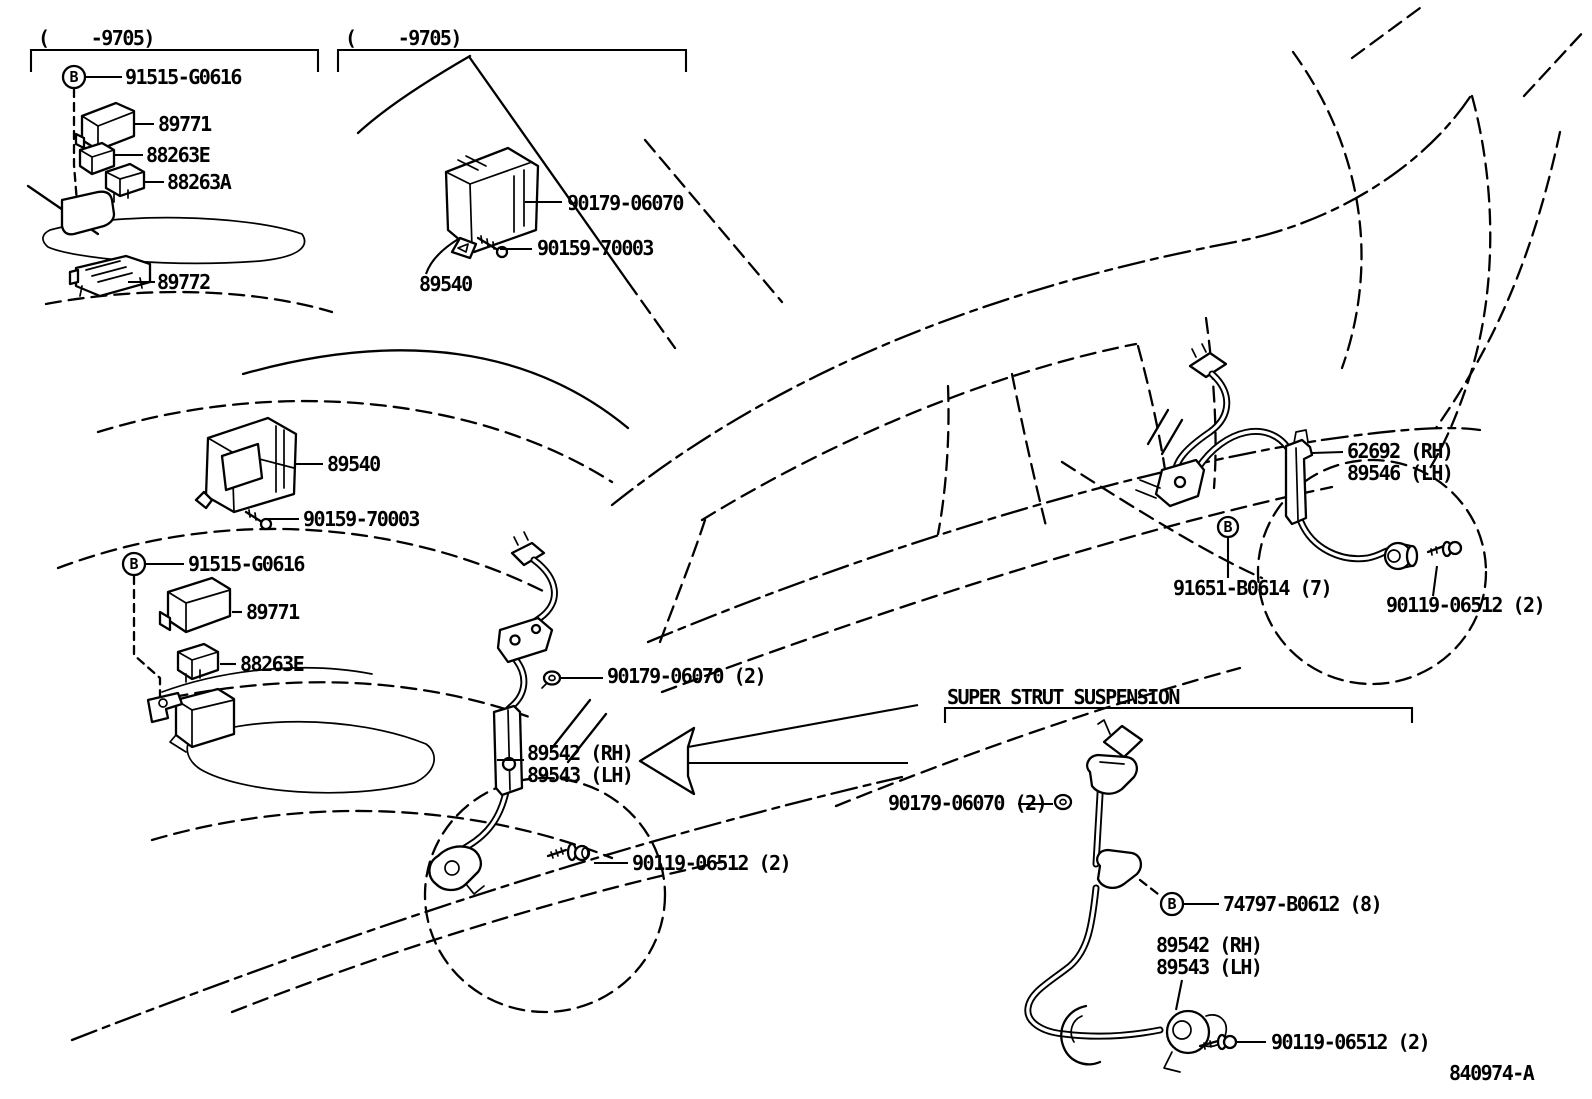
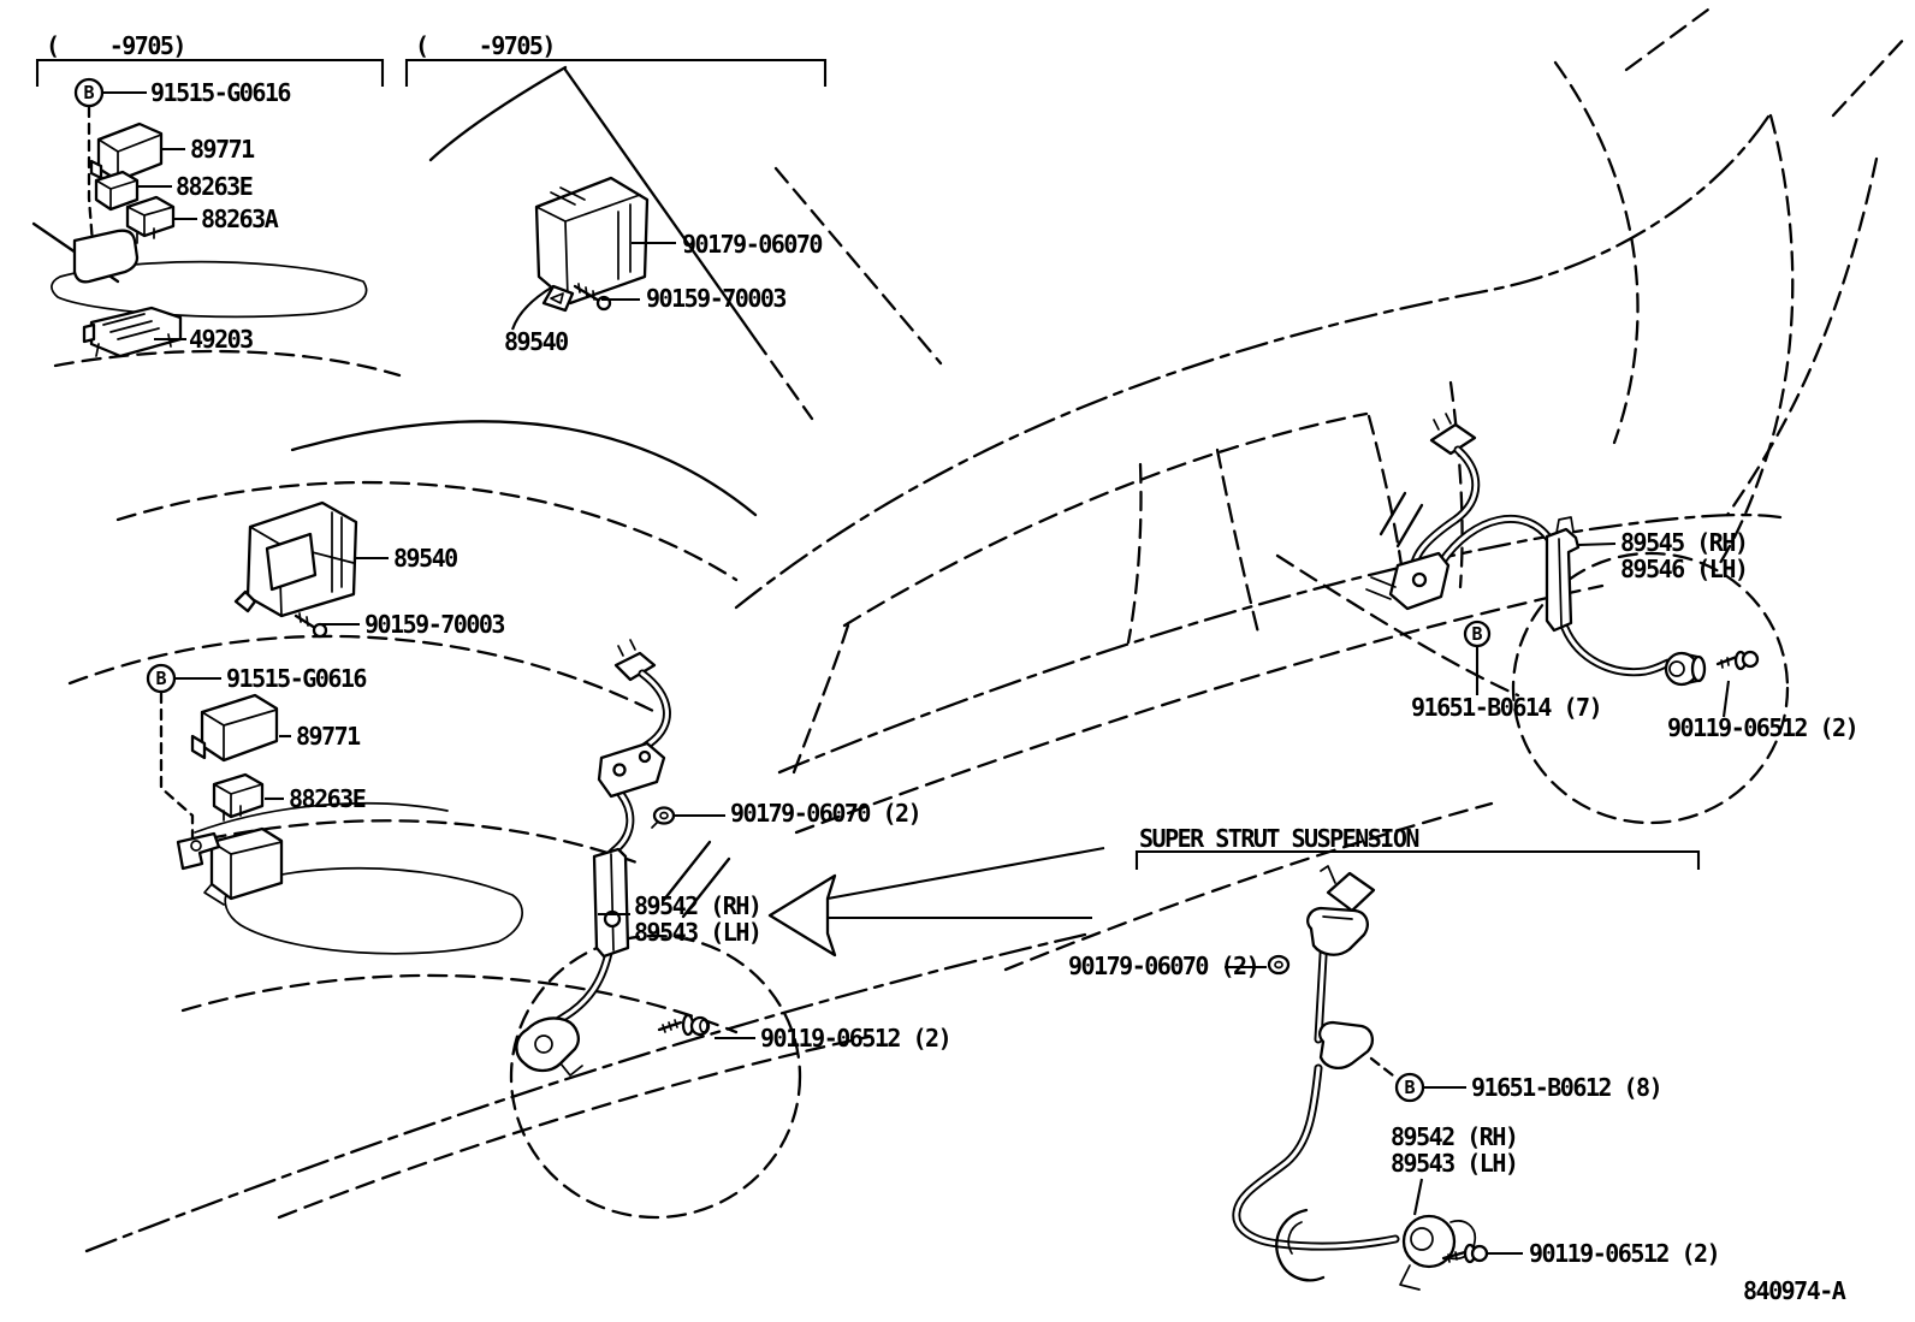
  B
  B
  B
  B
  ( -9705)
  91515-G0616
  89771
  88263E
  88263A
- 89772
+ 49203
  ( -9705)
  90179-06070
  90159-70003
  89540
  89540
  90159-70003
  91515-G0616
  89771
  88263E
  90179-06070 (2)
  89542 (RH)
  89543 (LH)
  90119-06512 (2)
- 62692 (RH)
+ 89545 (RH)
  89546 (LH)
  91651-B0614 (7)
  90119-06512 (2)
  SUPER STRUT SUSPENSION
  90179-06070 (2)
- 74797-B0612 (8)
+ 91651-B0612 (8)
  89542 (RH)
  89543 (LH)
  90119-06512 (2)
  840974-A
